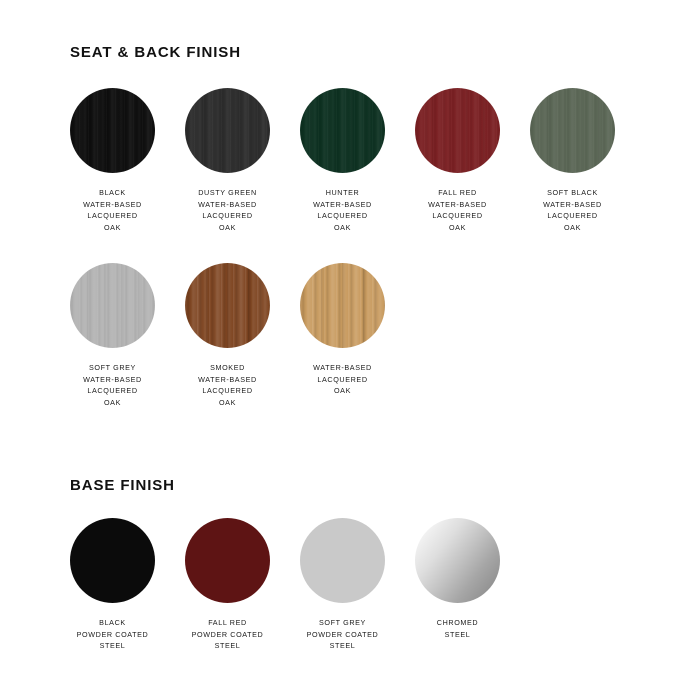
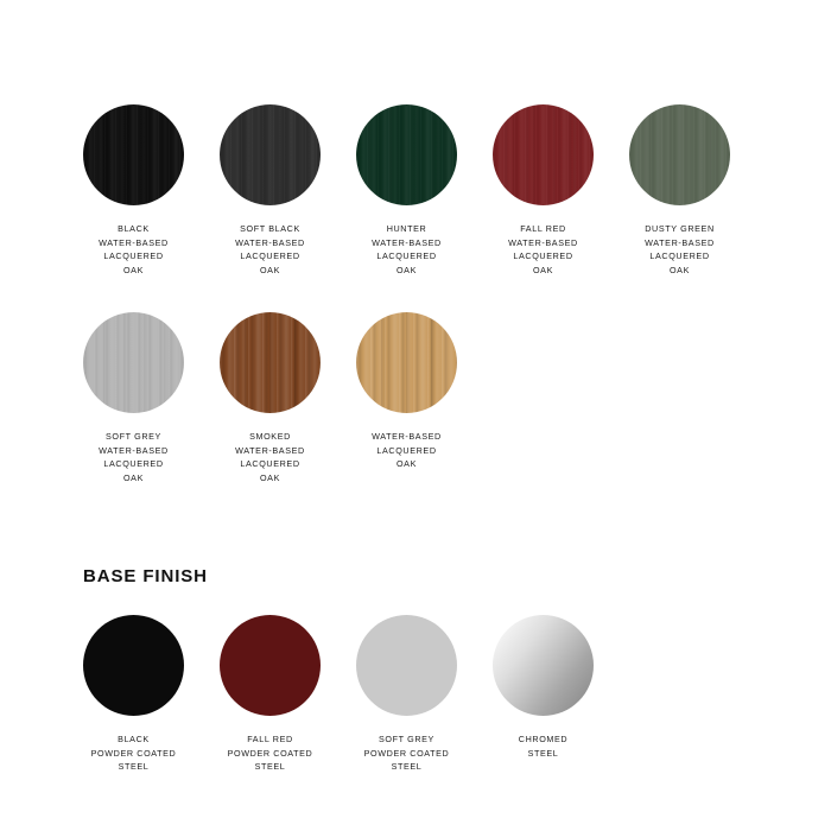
- SEAT & BACK FINISH
  BLACK
  WATER-BASED
  LACQUERED
  OAK
- DUSTY GREEN
+ SOFT BLACK
  WATER-BASED
  LACQUERED
  OAK
  HUNTER
  WATER-BASED
  LACQUERED
  OAK
  FALL RED
  WATER-BASED
  LACQUERED
  OAK
- SOFT BLACK
+ DUSTY GREEN
  WATER-BASED
  LACQUERED
  OAK
  SOFT GREY
  WATER-BASED
  LACQUERED
  OAK
  SMOKED
  WATER-BASED
  LACQUERED
  OAK
  WATER-BASED
  LACQUERED
  OAK
  BASE FINISH
  BLACK
  POWDER COATED
  STEEL
  FALL RED
  POWDER COATED
  STEEL
  SOFT GREY
  POWDER COATED
  STEEL
  CHROMED
  STEEL
